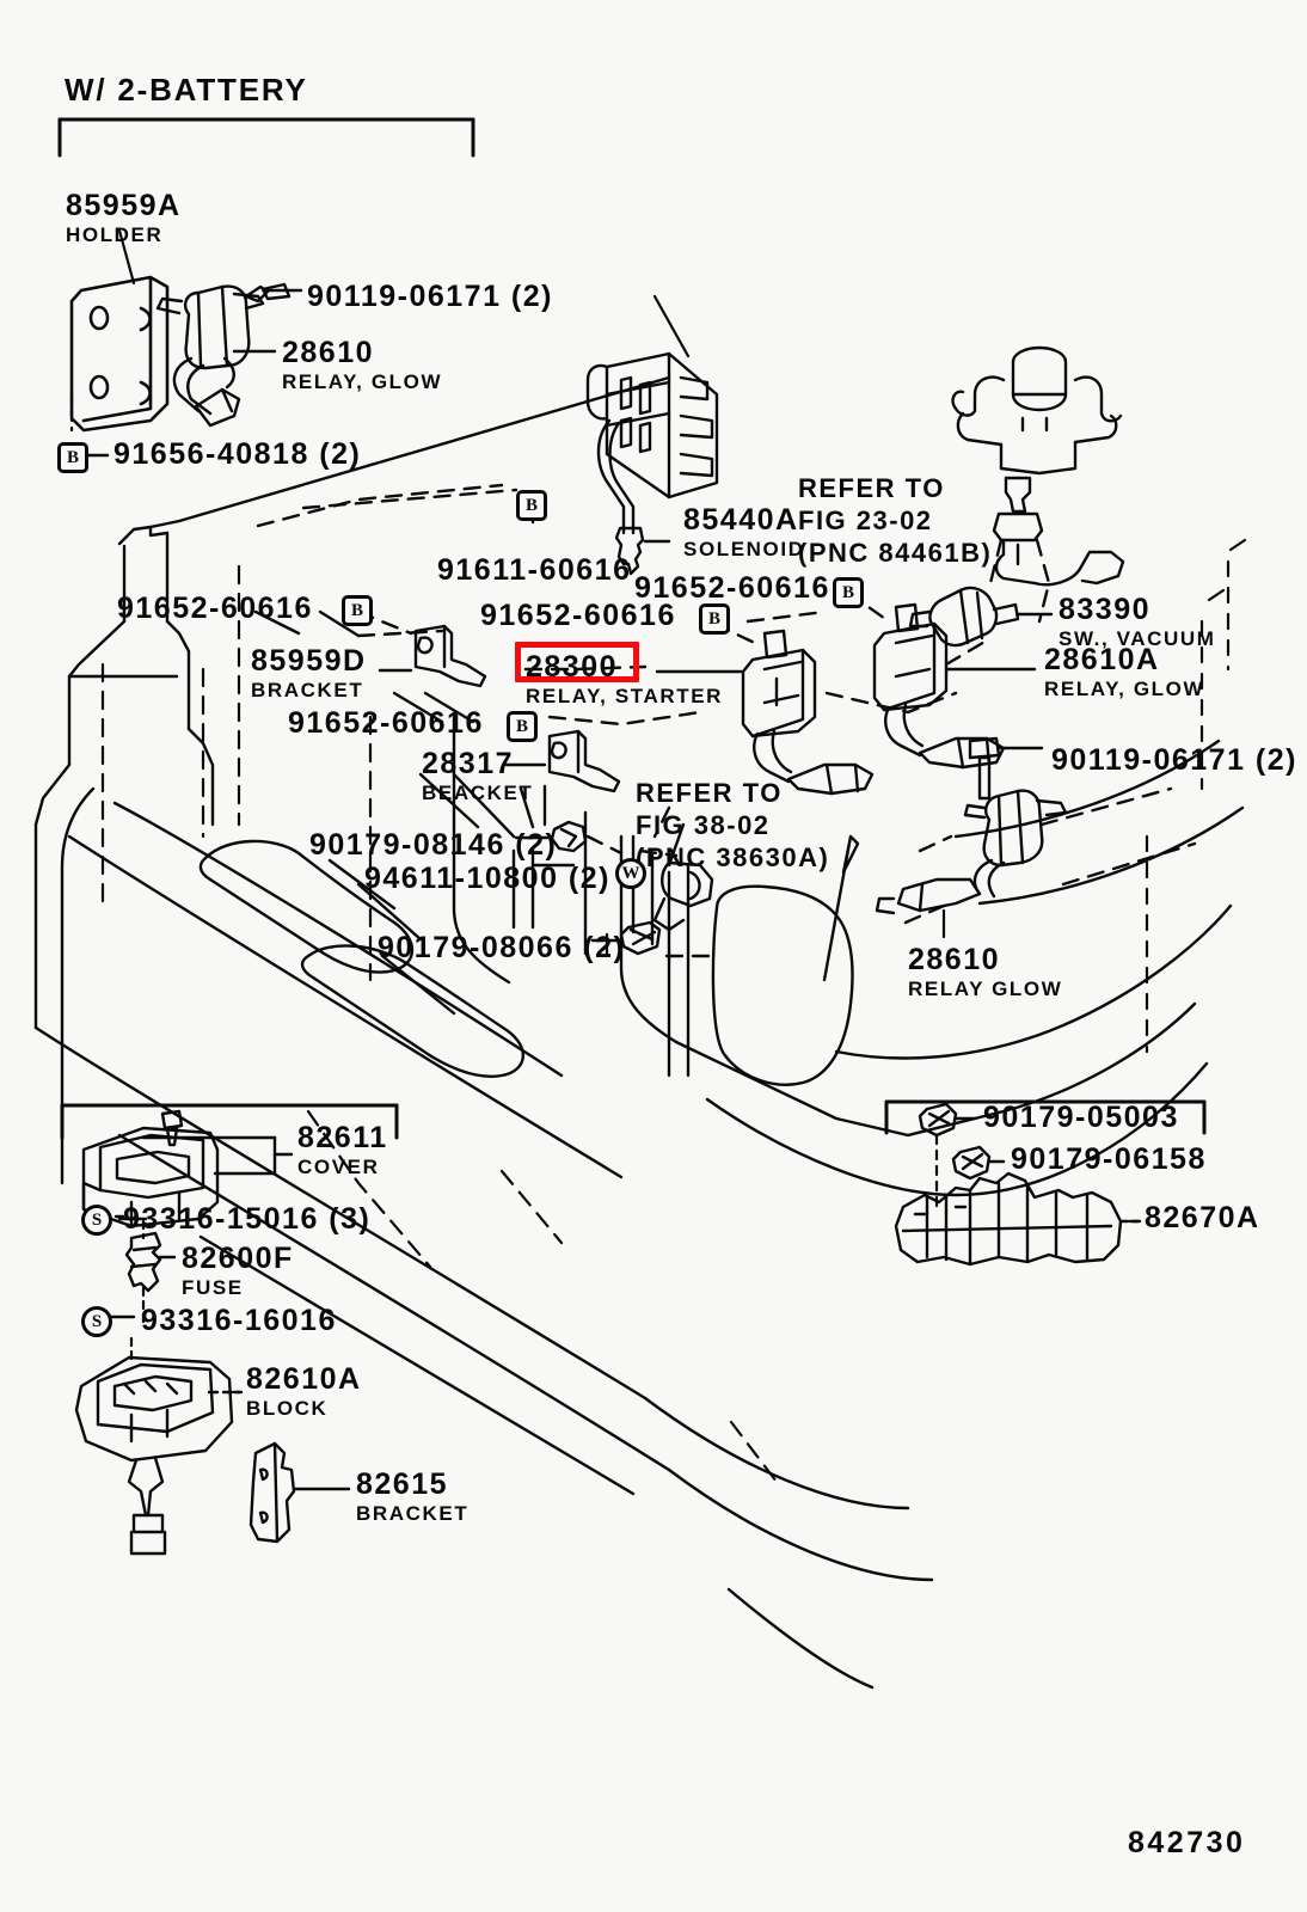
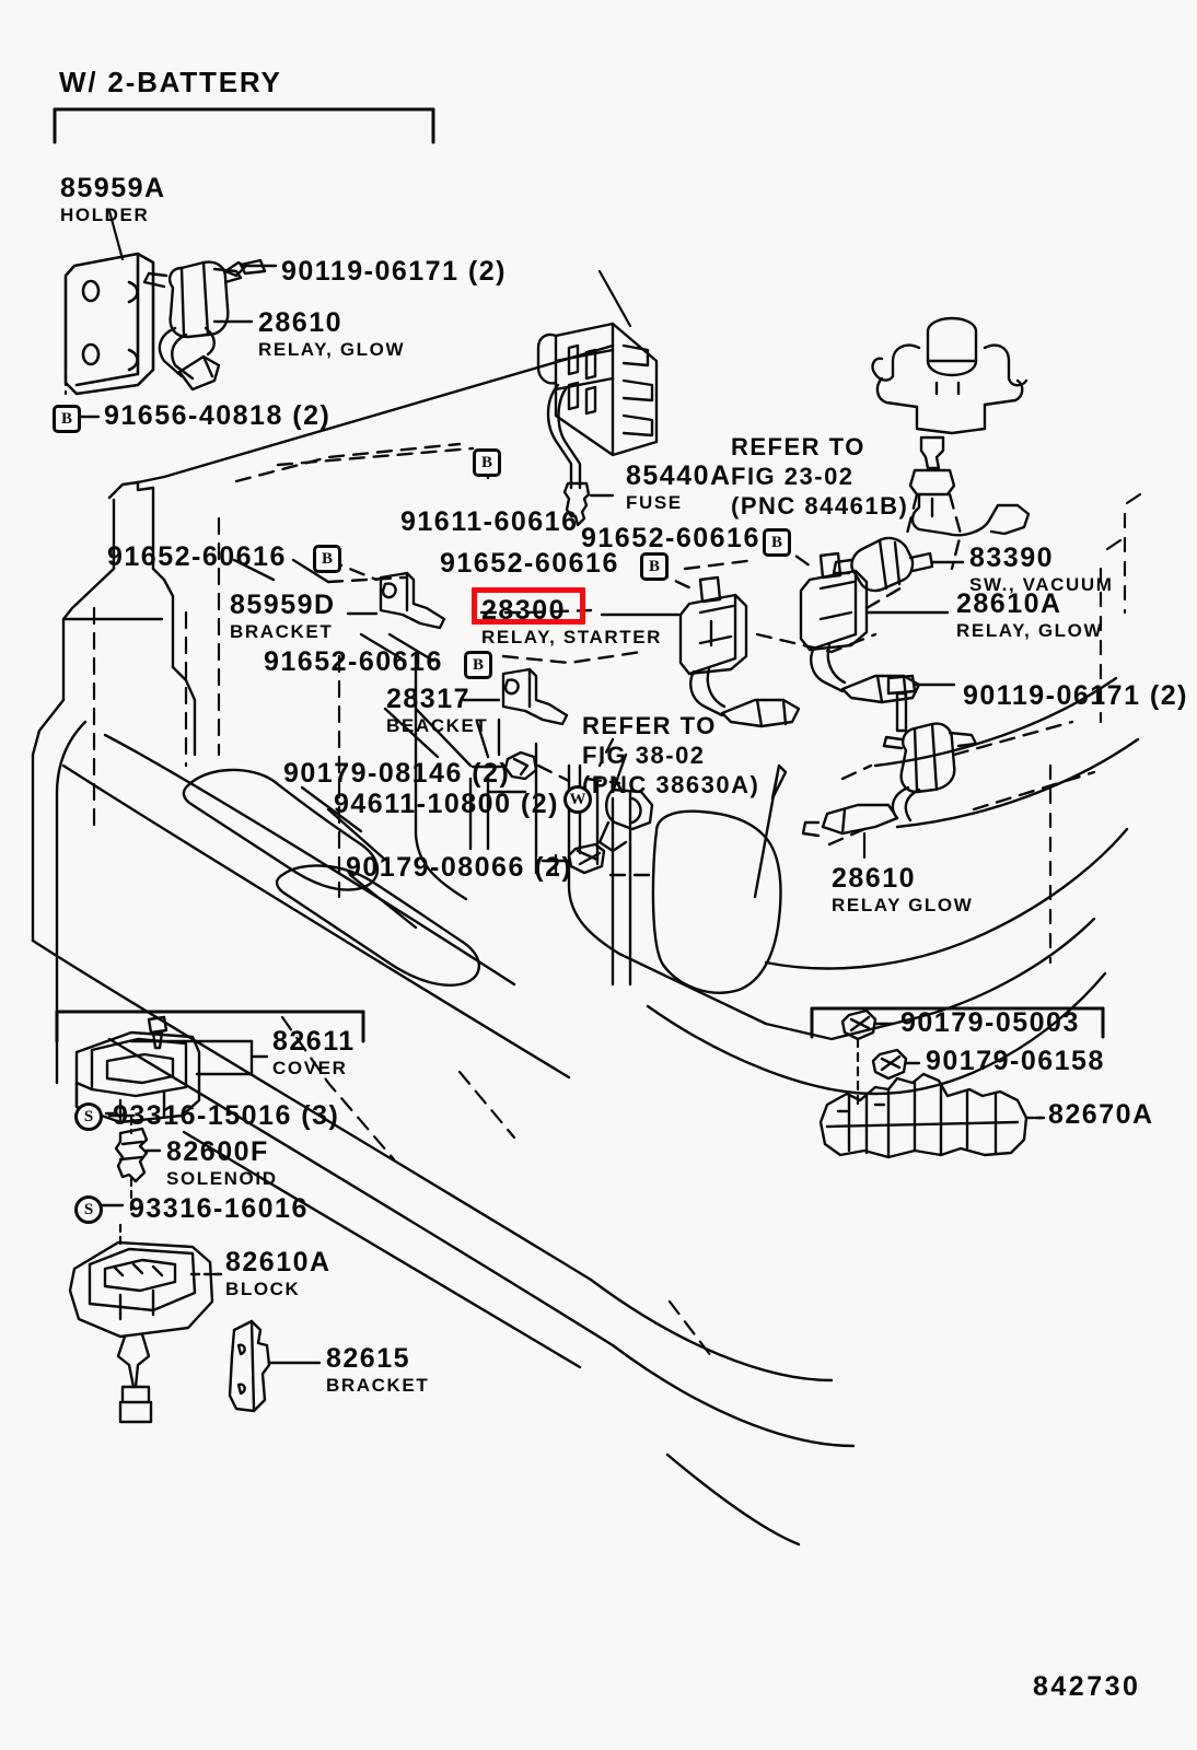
  W/ 2-BATTERY
  842730
  85959A
  HOLDER
  90119-06171 (2)
  28610
  RELAY, GLOW
  91656-40818 (2)
  85440A
- SOLENOID
+ FUSE
  91611-60616
  91652-60616
  91652-60616
  91652-60616
  83390
  SW., VACUUM
  85959D
  BRACKET
  28610A
  RELAY, GLOW
  28300
  RELAY, STARTER
  91652-60616
  28317
  BEACKET
  90119-06171 (2)
  90179-08146 (2)
  94611-10800 (2)
  90179-08066 (2)
  28610
  RELAY GLOW
  82611
  COVER
  90179-05003
  90179-06158
  93316-15016 (3)
  82600F
- FUSE
+ SOLENOID
  82670A
  93316-16016
  82610A
  BLOCK
  82615
  BRACKET
  REFER TO
  FIG 23-02
  (PNC 84461B)
  REFER TO
  FIG 38-02
  (PNC 38630A)
  B
  B
  B
  B
  B
  B
  W
  S
  S
